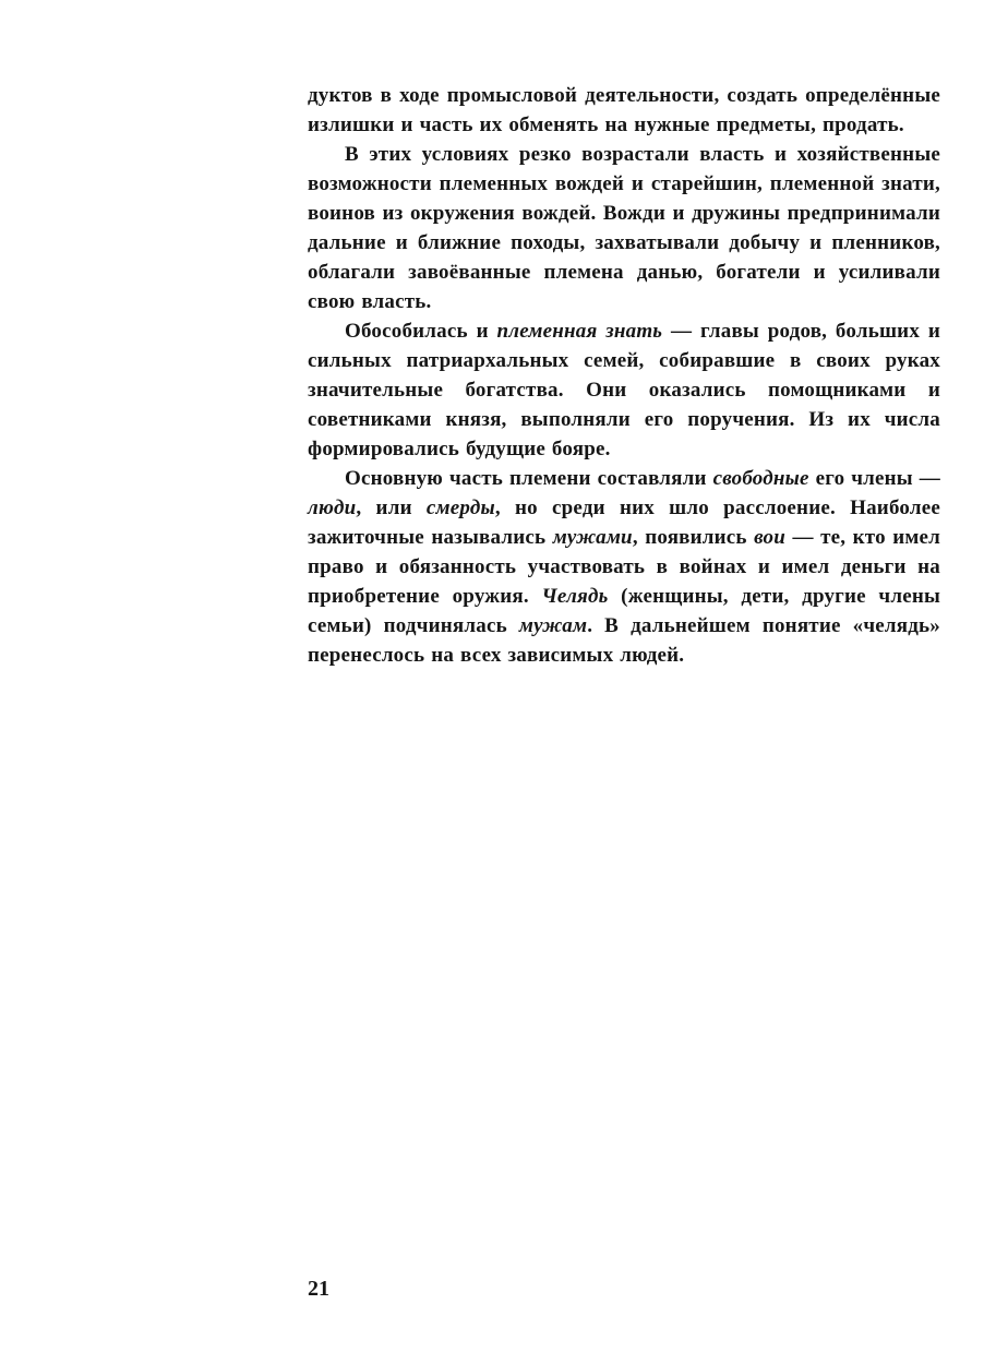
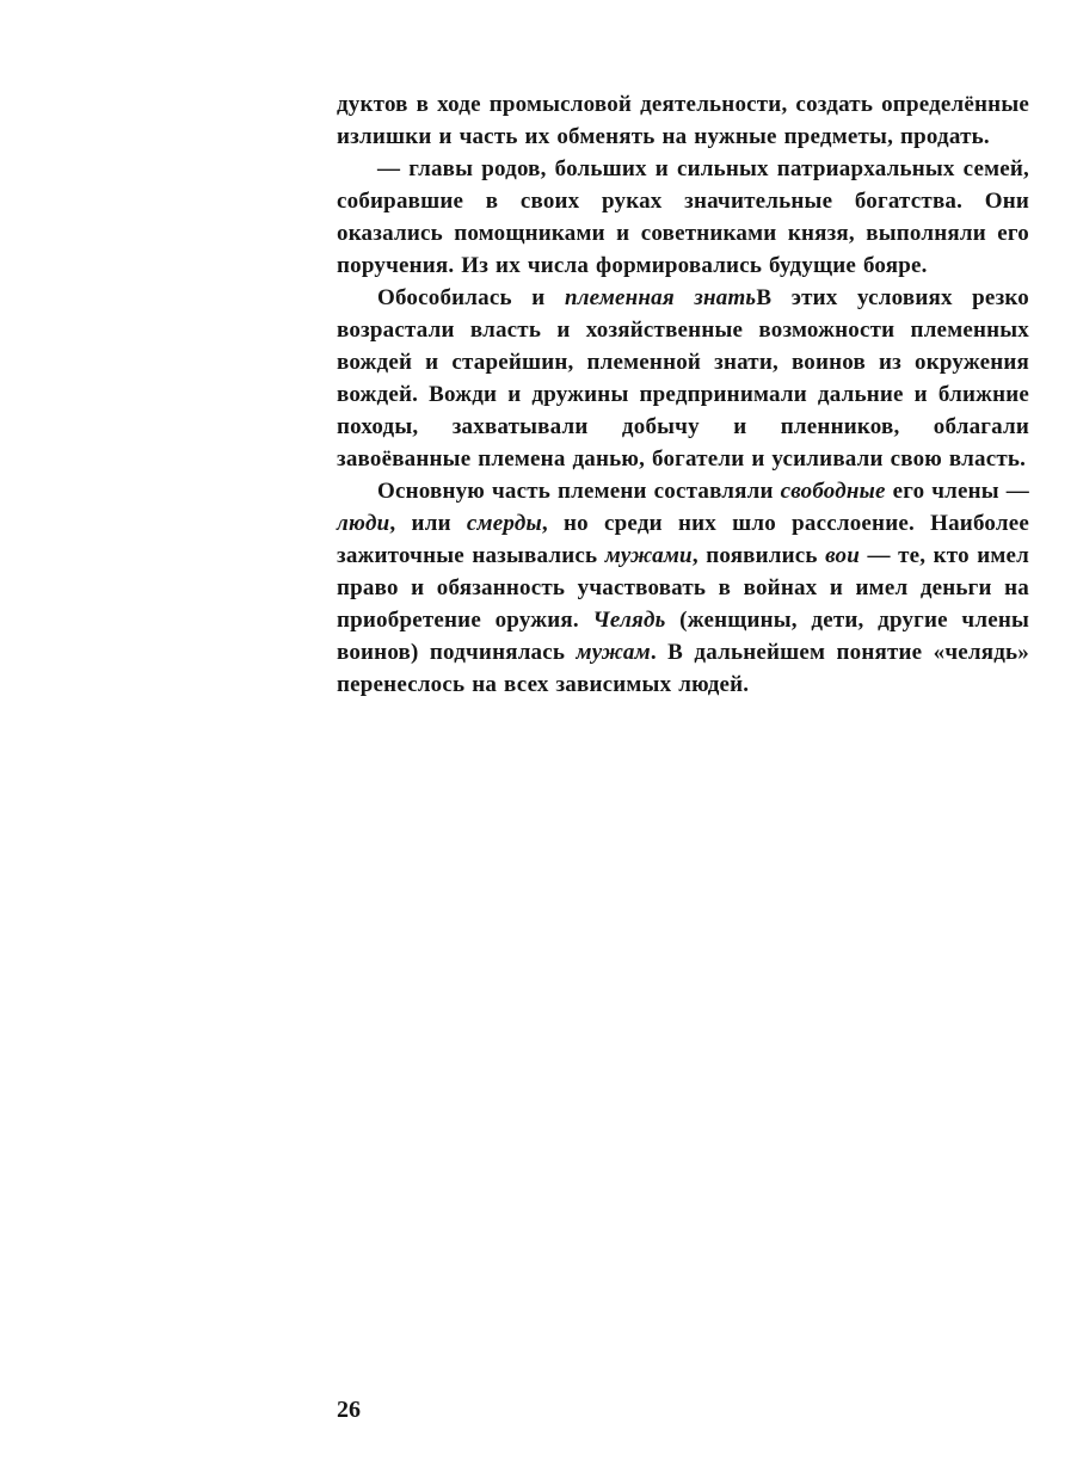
  дуктов в ходе промысловой деятельности, создать определённые излишки и часть их обменять на нужные предметы, продать.
- В этих условиях резко возрастали власть и хозяйственные возможности племенных вождей и старейшин, племенной знати, воинов из окружения вождей. Вожди и дружины предпринимали дальние и ближние походы, захватывали добычу и пленников, облагали завоёванные племена данью, богатели и усиливали свою власть.
+ — главы родов, больших и сильных патриархальных семей, собиравшие в своих руках значительные богатства. Они оказались помощниками и советниками князя, выполняли его поручения. Из их числа формировались будущие бояре.
- Обособилась и племенная знать — главы родов, больших и сильных патриархальных семей, собиравшие в своих руках значительные богатства. Они оказались помощниками и советниками князя, выполняли его поручения. Из их числа формировались будущие бояре.
+ Обособилась и племенная знатьВ этих условиях резко возрастали власть и хозяйственные возможности племенных вождей и старейшин, племенной знати, воинов из окружения вождей. Вожди и дружины предпринимали дальние и ближние походы, захватывали добычу и пленников, облагали завоёванные племена данью, богатели и усиливали свою власть.
- Основную часть племени составляли свободные его члены — люди, или смерды, но среди них шло расслоение. Наиболее зажиточные назывались мужами, появились вои — те, кто имел право и обязанность участвовать в войнах и имел деньги на приобретение оружия. Челядь (женщины, дети, другие члены семьи) подчинялась мужам. В дальнейшем понятие «челядь» перенеслось на всех зависимых людей.
+ Основную часть племени составляли свободные его члены — люди, или смерды, но среди них шло расслоение. Наиболее зажиточные назывались мужами, появились вои — те, кто имел право и обязанность участвовать в войнах и имел деньги на приобретение оружия. Челядь (женщины, дети, другие члены воинов) подчинялась мужам. В дальнейшем понятие «челядь» перенеслось на всех зависимых людей.
- 21
+ 26
